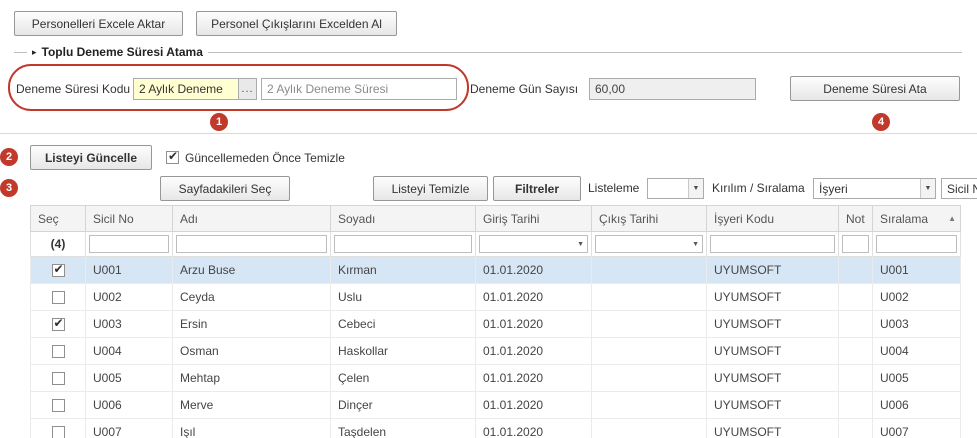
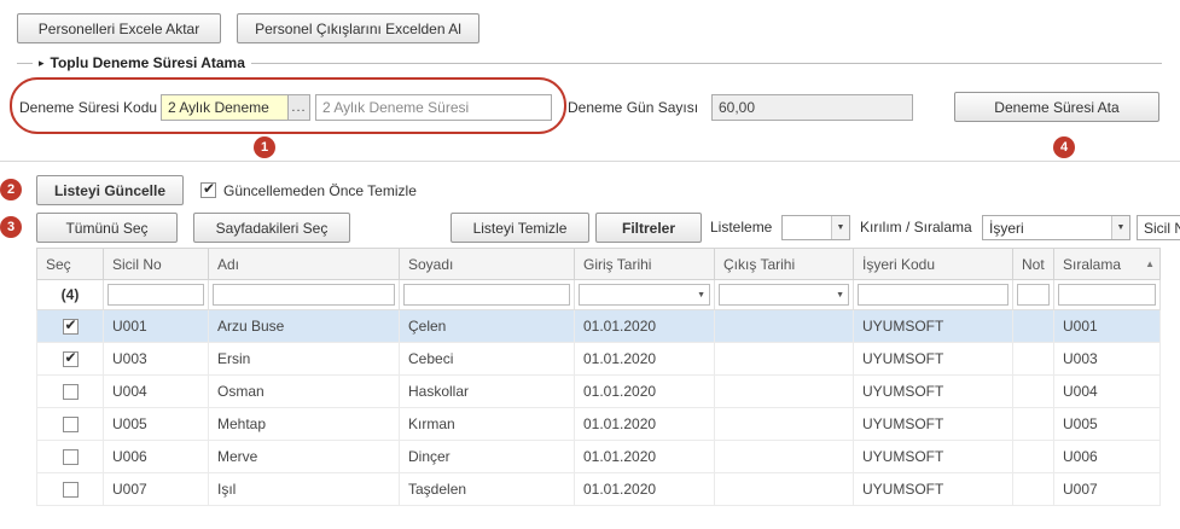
  Personelleri Excele Aktar
  Personel Çıkışlarını Excelden Al
  ▸
  Toplu Deneme Süresi Atama
  Deneme Süresi Kodu
  2 Aylık Deneme
  ...
  2 Aylık Deneme Süresi
  Deneme Gün Sayısı
  60,00
  Deneme Süresi Ata
  1
  4
  Listeyi Güncelle
  Güncellemeden Önce Temizle
  2
+ Tümünü Seç
  Sayfadakileri Seç
  Listeyi Temizle
  Filtreler
  Listeleme
  Kırılım / Sıralama
  İşyeri
  Sicil
  3
  Seç	Sicil No	Adı	Soyadı	Giriş Tarihi	Çıkış Tarihi	İşyeri Kodu	Not	Sıralama ▲
- 	U001	Arzu Buse	Kırman	01.01.2020		UYUMSOFT		U001
+ 	U001	Arzu Buse	Çelen	01.01.2020		UYUMSOFT		U001
- 	U002	Ceyda	Uslu	01.01.2020		UYUMSOFT		U002
  	U003	Ersin	Cebeci	01.01.2020		UYUMSOFT		U003
  	U004	Osman	Haskollar	01.01.2020		UYUMSOFT		U004
- 	U005	Mehtap	Çelen	01.01.2020		UYUMSOFT		U005
+ 	U005	Mehtap	Kırman	01.01.2020		UYUMSOFT		U005
  	U006	Merve	Dinçer	01.01.2020		UYUMSOFT		U006
  	U007	Işıl	Taşdelen	01.01.2020		UYUMSOFT		U007
